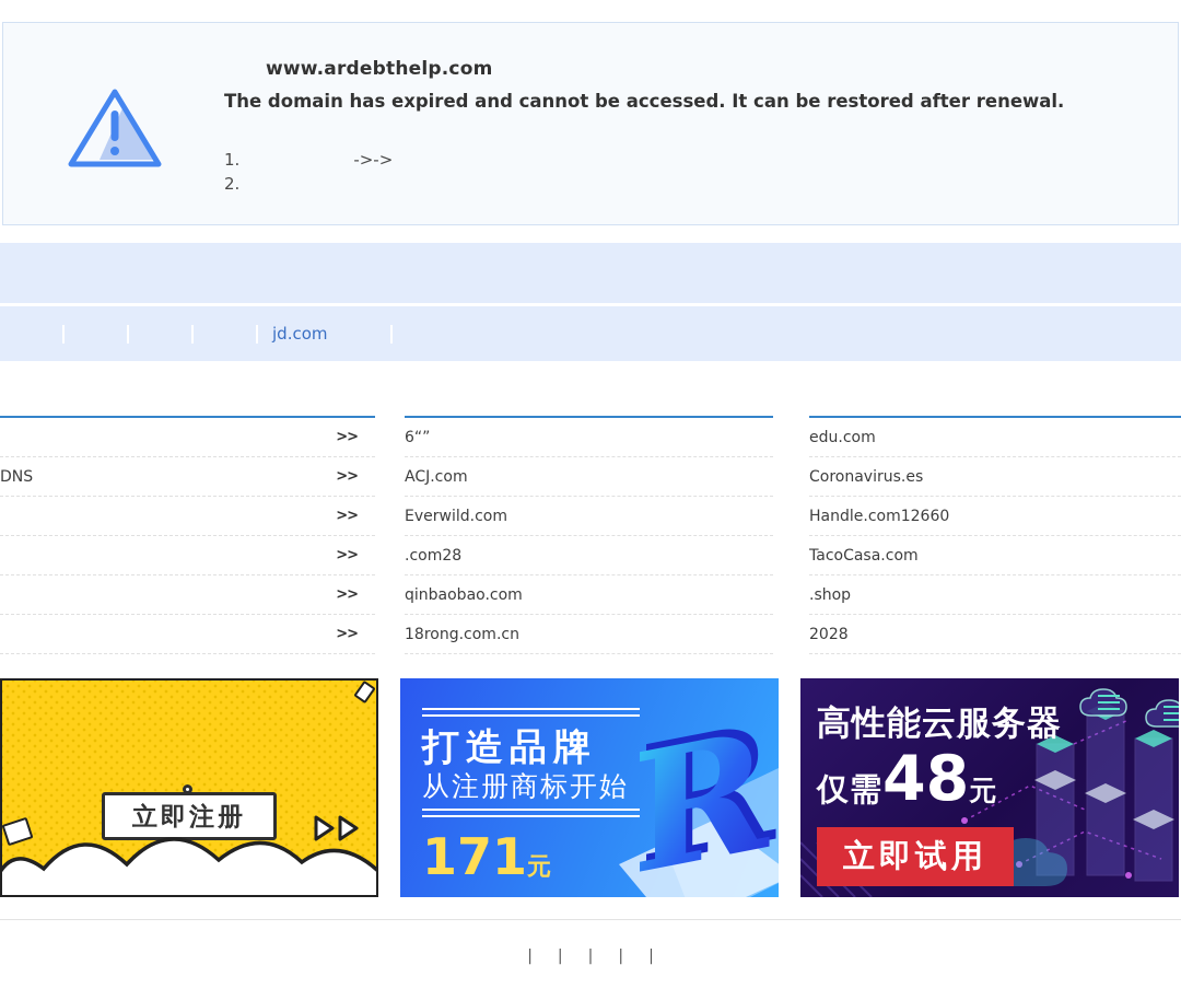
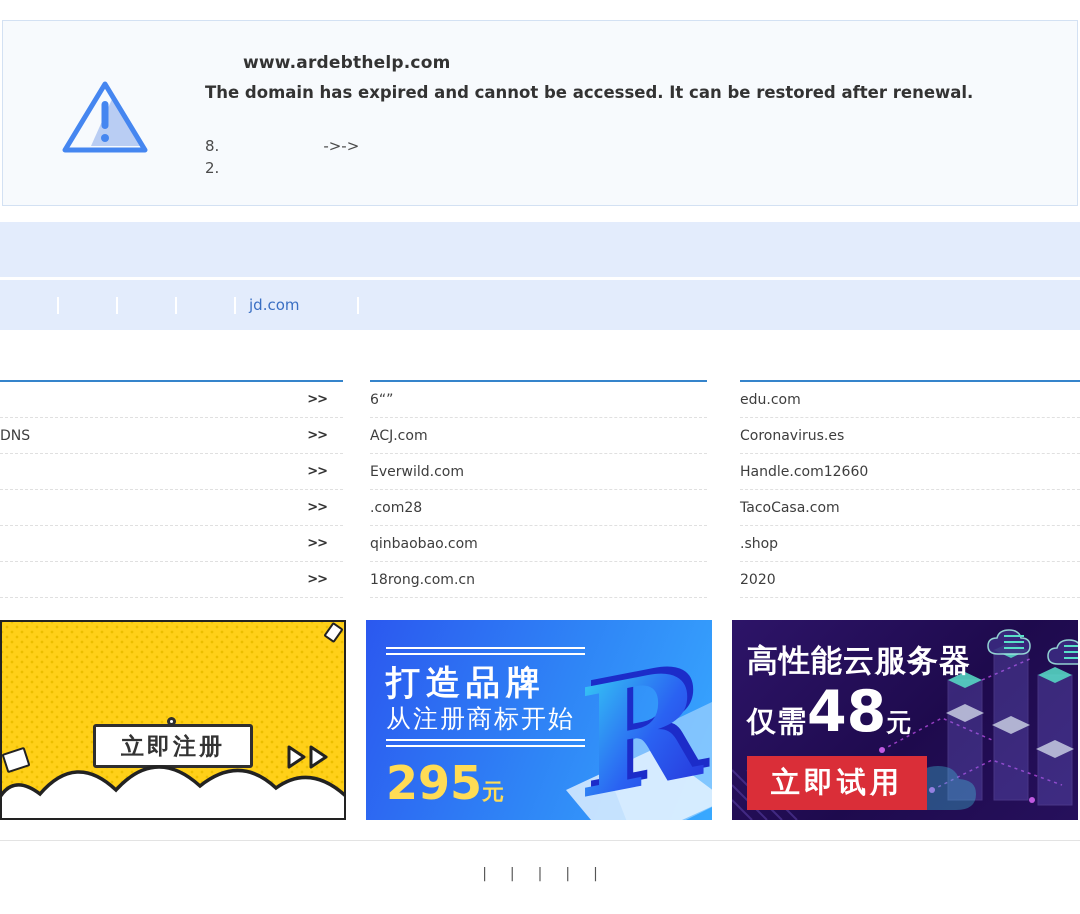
  www.ardebthelp.com
  The domain has expired and cannot be accessed. It can be restored after renewal.
- 1. ->->
+ 8. ->->
  2.
  jd.com
  >>
  DNS
  >>
  >>
  >>
  >>
  >>
  6“”
  ACJ.com
  Everwild.com
  .com28
  qinbaobao.com
  18rong.com.cn
  edu.com
  Coronavirus.es
  Handle.com12660
  TacoCasa.com
  .shop
- 2028
+ 2020
  立即注册
  打造品牌
  从注册商标开始
- 171元
+ 295元
  高性能云服务器
  仅需
  48
  元
  立即试用
  | | | | |
